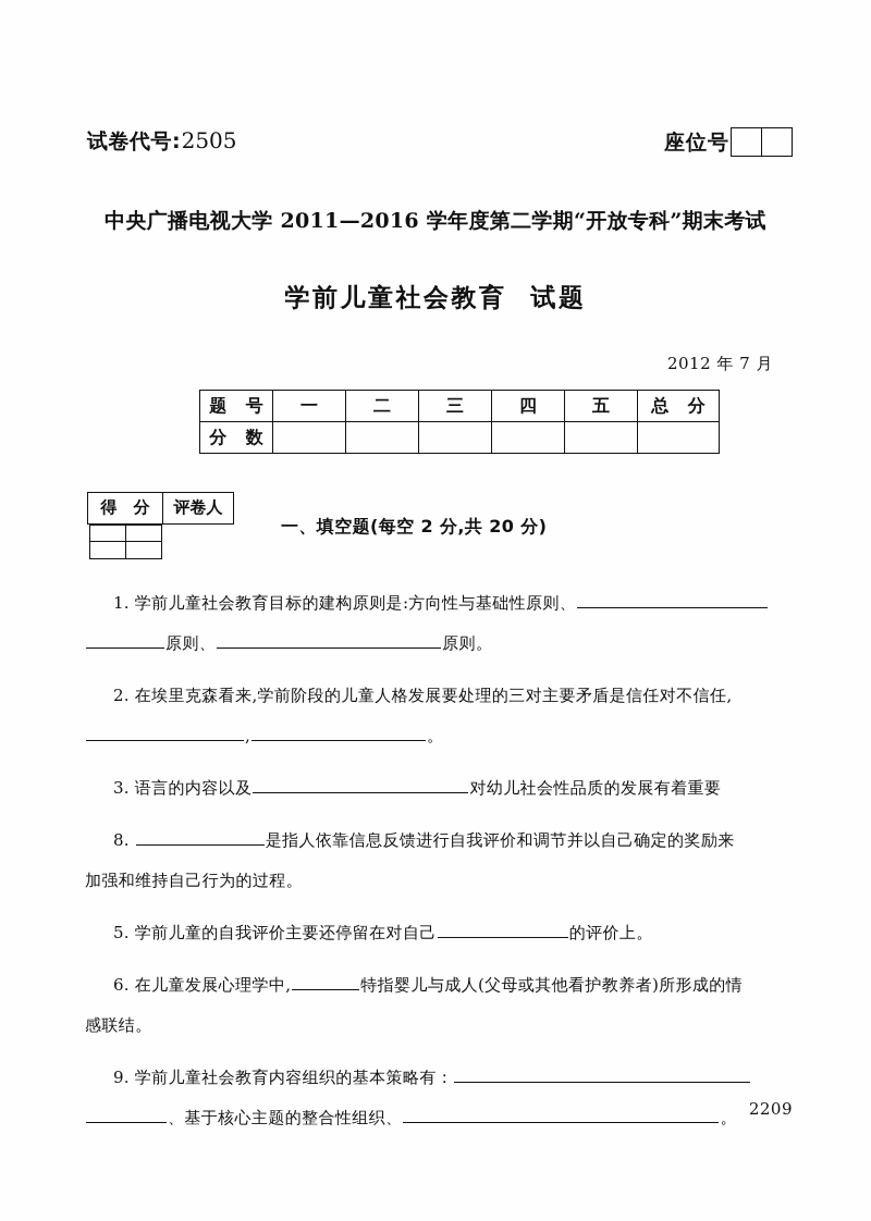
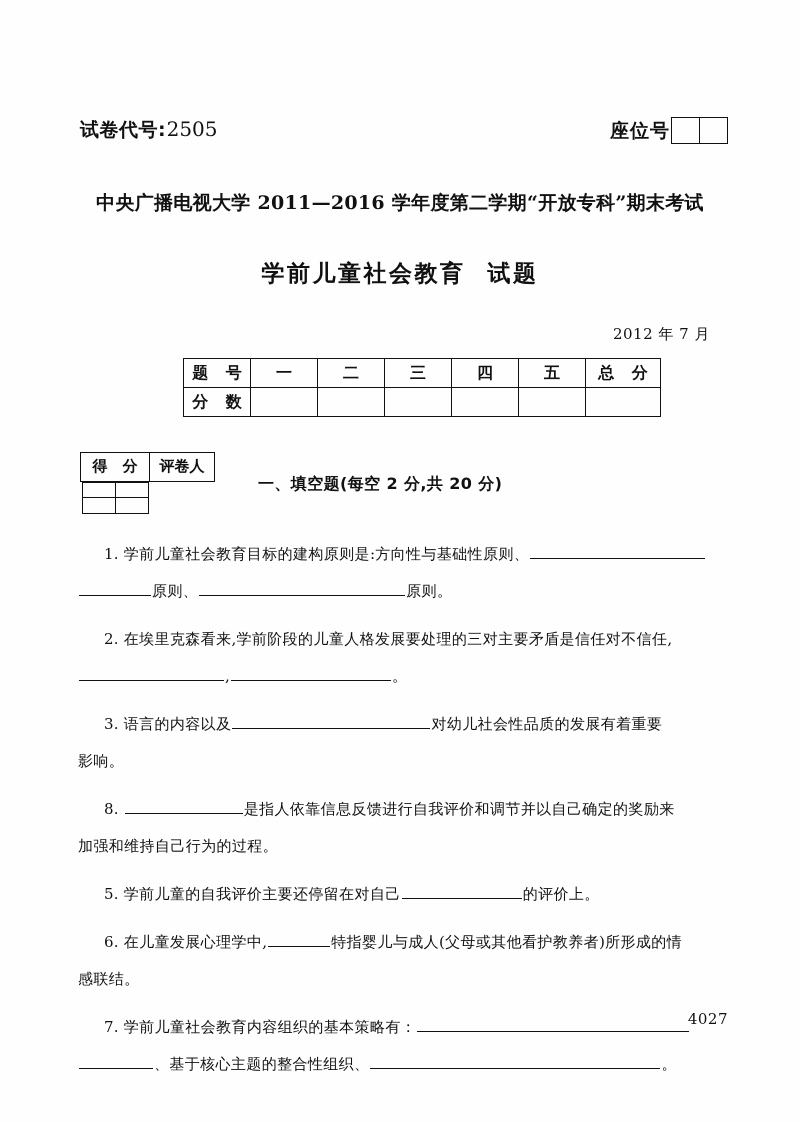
  试卷代号
  :
  2505
  座位号
  中央广播电视大学 2011—2016 学年度第二学期“开放专科”期末考试
  学前儿童社会教育 试题
  2012 年 7 月
  题 号	一	二	三	四	五	总 分
  分 数
  得 分	评卷人
  一、填空题(每空 2 分,共 20 分)
  1. 学前儿童社会教育目标的建构原则是:方向性与基础性原则、
  原则、 原则。
  2. 在埃里克森看来,学前阶段的儿童人格发展要处理的三对主要矛盾是信任对不信任,
  , 。
  3. 语言的内容以及 对幼儿社会性品质的发展有着重要
+ 影响。
  8. 是指人依靠信息反馈进行自我评价和调节并以自己确定的奖励来
  加强和维持自己行为的过程。
  5. 学前儿童的自我评价主要还停留在对自己 的评价上。
  6. 在儿童发展心理学中, 特指婴儿与成人(父母或其他看护教养者)所形成的情
  感联结。
- 9. 学前儿童社会教育内容组织的基本策略有：
+ 7. 学前儿童社会教育内容组织的基本策略有：
  、基于核心主题的整合性组织、 。
- 2209
+ 4027
